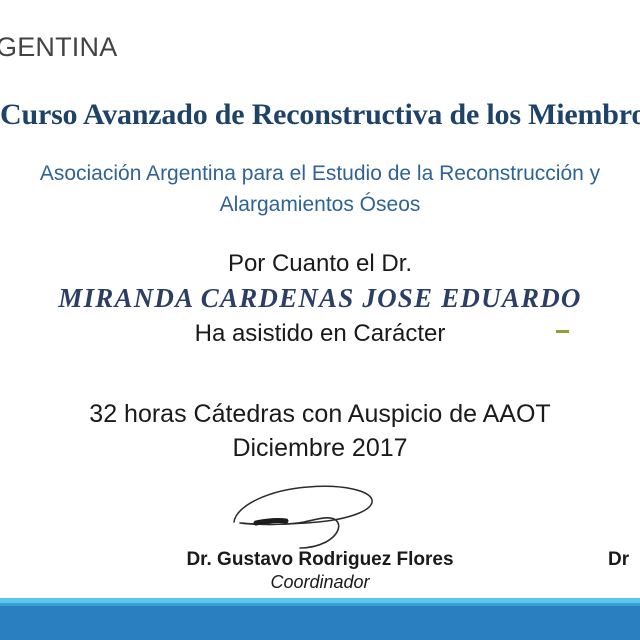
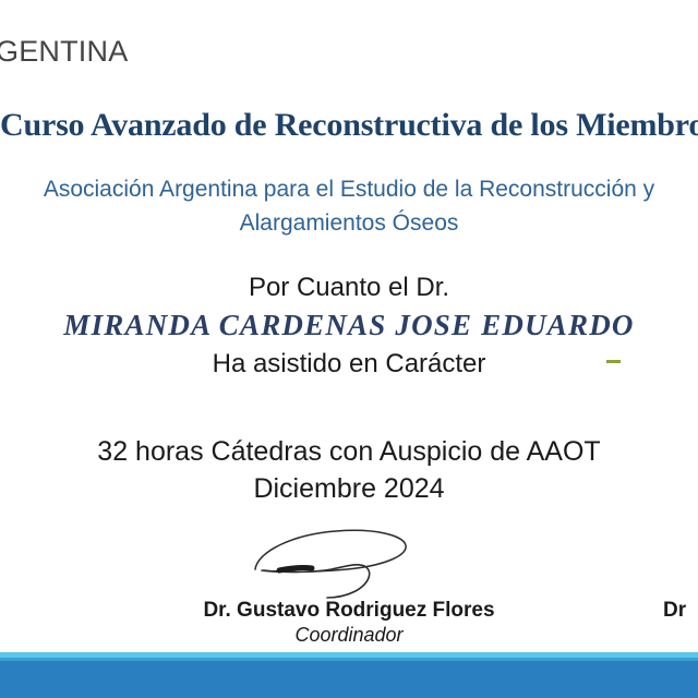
  GENTINA
  Curso Avanzado de Reconstructiva de los Miembro
  Asociación Argentina para el Estudio de la Reconstrucción y
  Alargamientos Óseos
  Por Cuanto el Dr.
  MIRANDA CARDENAS JOSE EDUARDO
  Ha asistido en Carácter
  32 horas Cátedras con Auspicio de AAOT
- Diciembre 2017
+ Diciembre 2024
  Dr. Gustavo Rodriguez Flores
  Coordinador
  Dr
